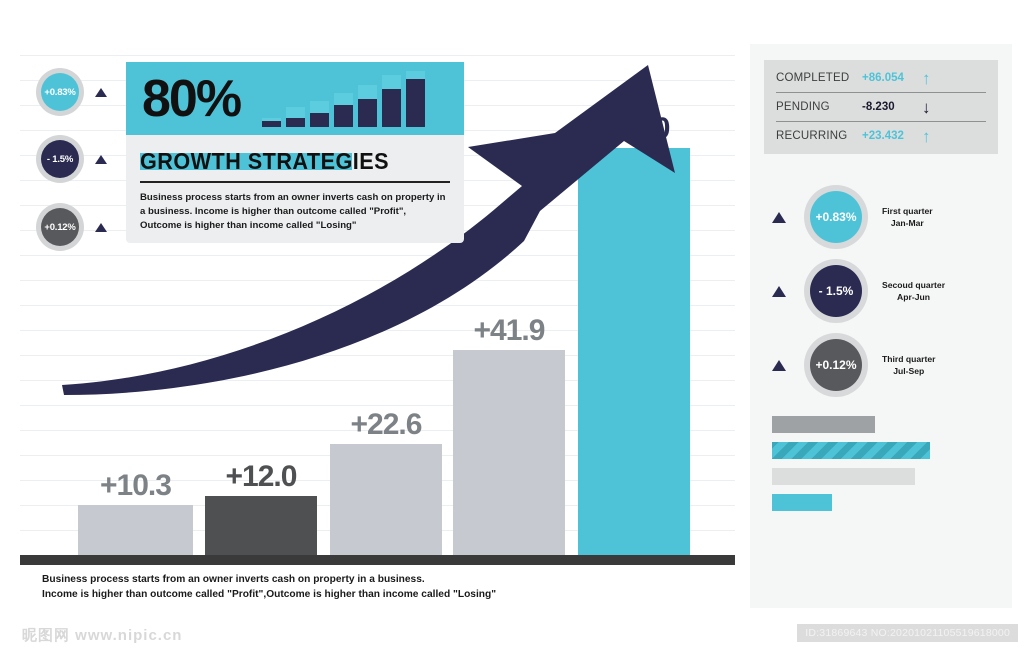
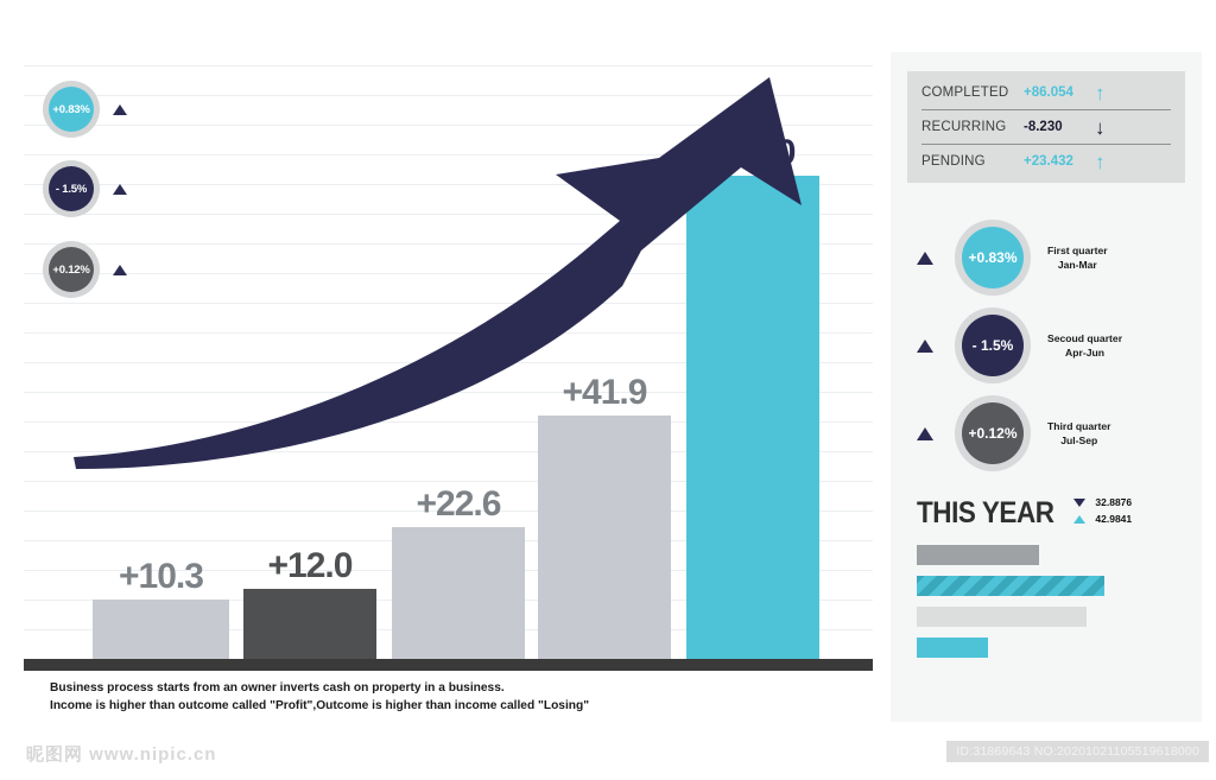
  +10.3
  +12.0
  +22.6
  +41.9
  +0.83%
  - 1.5%
  +0.12%
- 80%
- GROWTH STRATEGIES
- Business process starts from an owner inverts cash on property in a business. Income is higher than outcome called "Profit", Outcome is higher than income called "Losing"
  Business process starts from an owner inverts cash on property in a business.
  Income is higher than outcome called "Profit",Outcome is higher than income called "Losing"
  COMPLETED
  +86.054
  ↑
- PENDING
+ RECURRING
  -8.230
  ↓
- RECURRING
+ PENDING
  +23.432
  ↑
  +0.83%
  First quarter
  Jan-Mar
  - 1.5%
  Secoud quarter
  Apr-Jun
  +0.12%
  Third quarter
  Jul-Sep
+ THIS YEAR
+ 32.8876
+ 42.9841
  昵图网 www.nipic.cn
